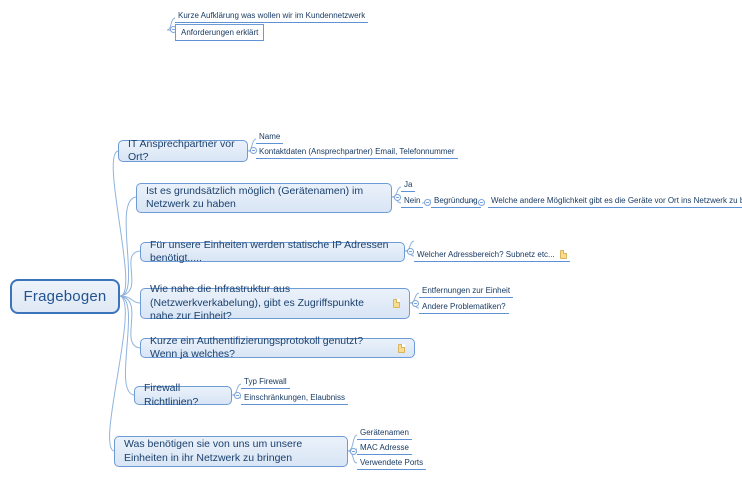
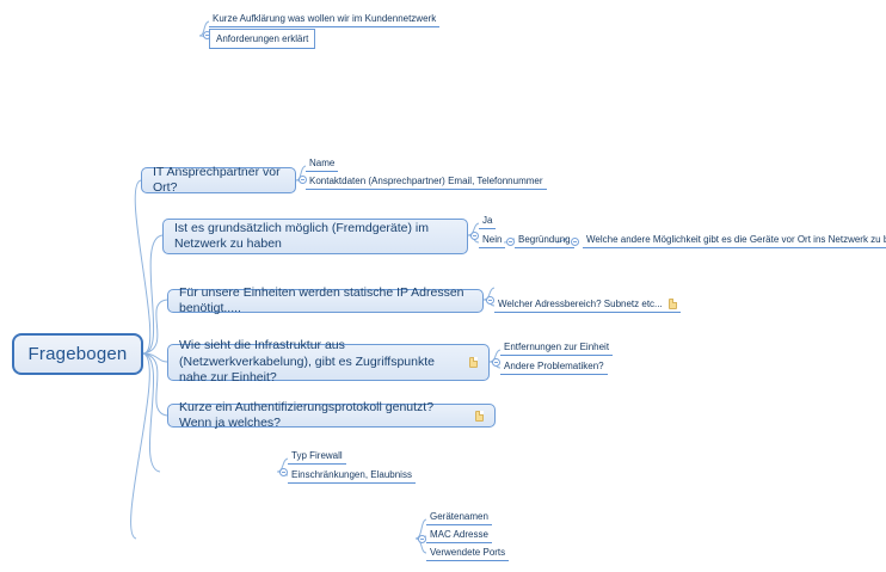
  Fragebogen
  Kurze Aufklärung was wollen wir im Kundennetzwerk
  Anforderungen erklärt
  IT Ansprechpartner vor Ort?
  Name
  Kontaktdaten (Ansprechpartner) Email, Telefonnummer
- Ist es grundsätzlich möglich (Gerätenamen) im Netzwerk zu haben
+ Ist es grundsätzlich möglich (Fremdgeräte) im Netzwerk zu haben
  Ja
  Nein
  Begründung
  Welche andere Möglichkeit gibt es die Geräte vor Ort ins Netzwerk zu
  Für unsere Einheiten werden statische IP Adressen benötigt.....
  Welcher Adressbereich? Subnetz etc...
- Wie nahe die Infrastruktur aus (Netzwerkverkabelung), gibt es Zugriffspunkte nahe zur Einheit?
+ Wie sieht die Infrastruktur aus (Netzwerkverkabelung), gibt es Zugriffspunkte nahe zur Einheit?
  Entfernungen zur Einheit
  Andere Problematiken?
  Kurze ein Authentifizierungsprotokoll genutzt? Wenn ja welches?
- Firewall Richtlinien?
  Typ Firewall
  Einschränkungen, Elaubniss
- Was benötigen sie von uns um unsere Einheiten in ihr Netzwerk zu bringen
  Gerätenamen
  MAC Adresse
  Verwendete Ports
